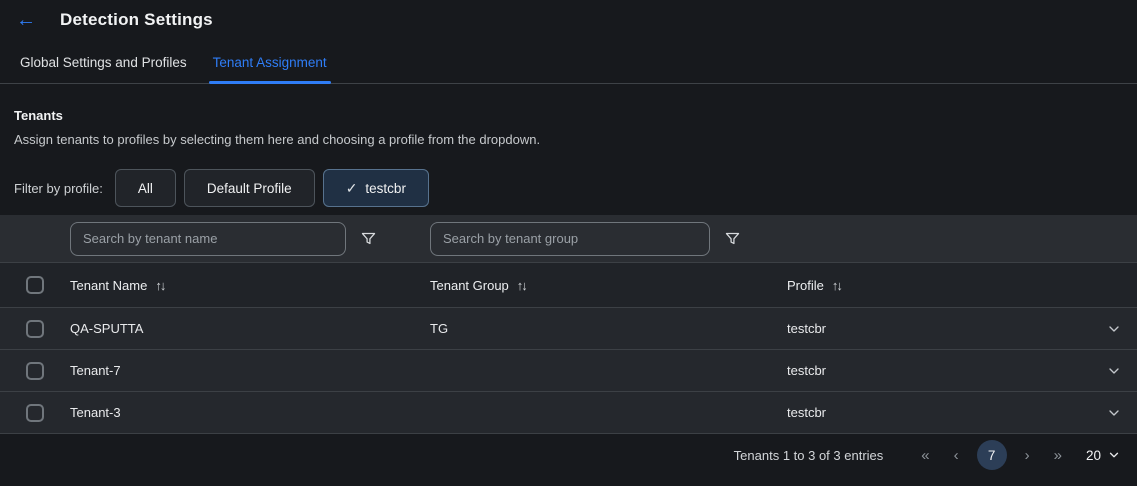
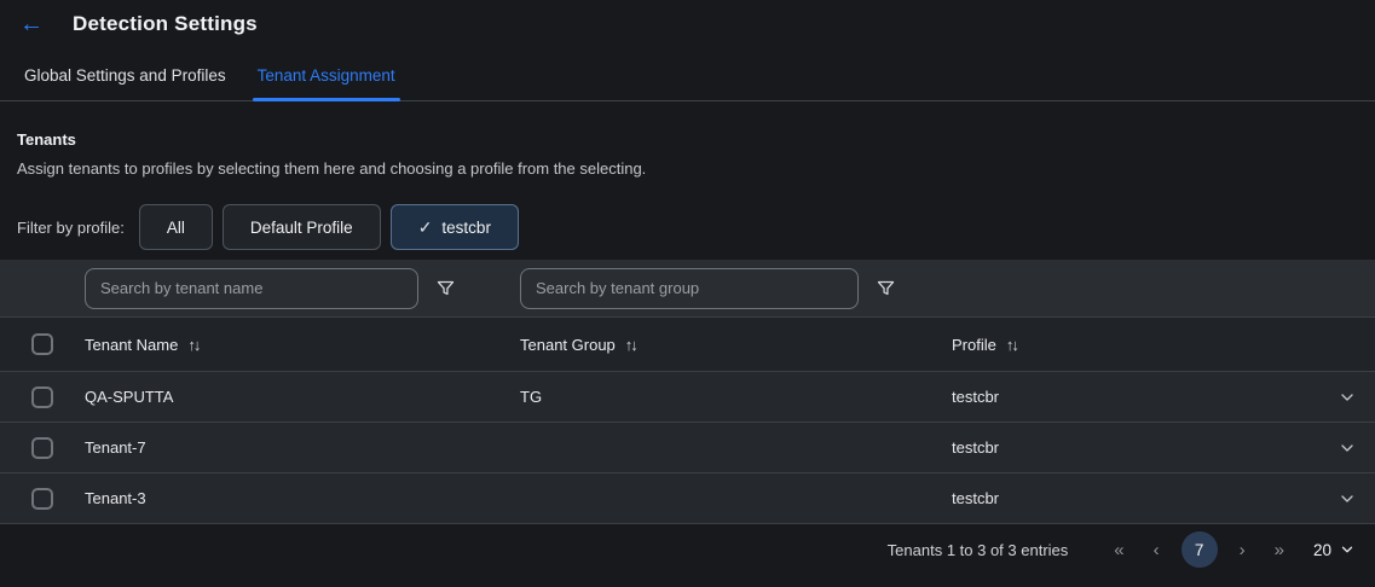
  ←
  Detection Settings
  Global Settings and Profiles
  Tenant Assignment
  Tenants
- Assign tenants to profiles by selecting them here and choosing a profile from the dropdown.
+ Assign tenants to profiles by selecting them here and choosing a profile from the selecting.
  Filter by profile:
  All
  Default Profile
  ✓
  testcbr
  Search by tenant name
  Search by tenant group
  Tenant Name ↑↓
  Tenant Group ↑↓
  Profile ↑↓
  QA-SPUTTA
  TG
  testcbr
  Tenant-7
  testcbr
  Tenant-3
  testcbr
  Tenants 1 to 3 of 3 entries
  «
  ‹
  7
  ›
  »
  20
